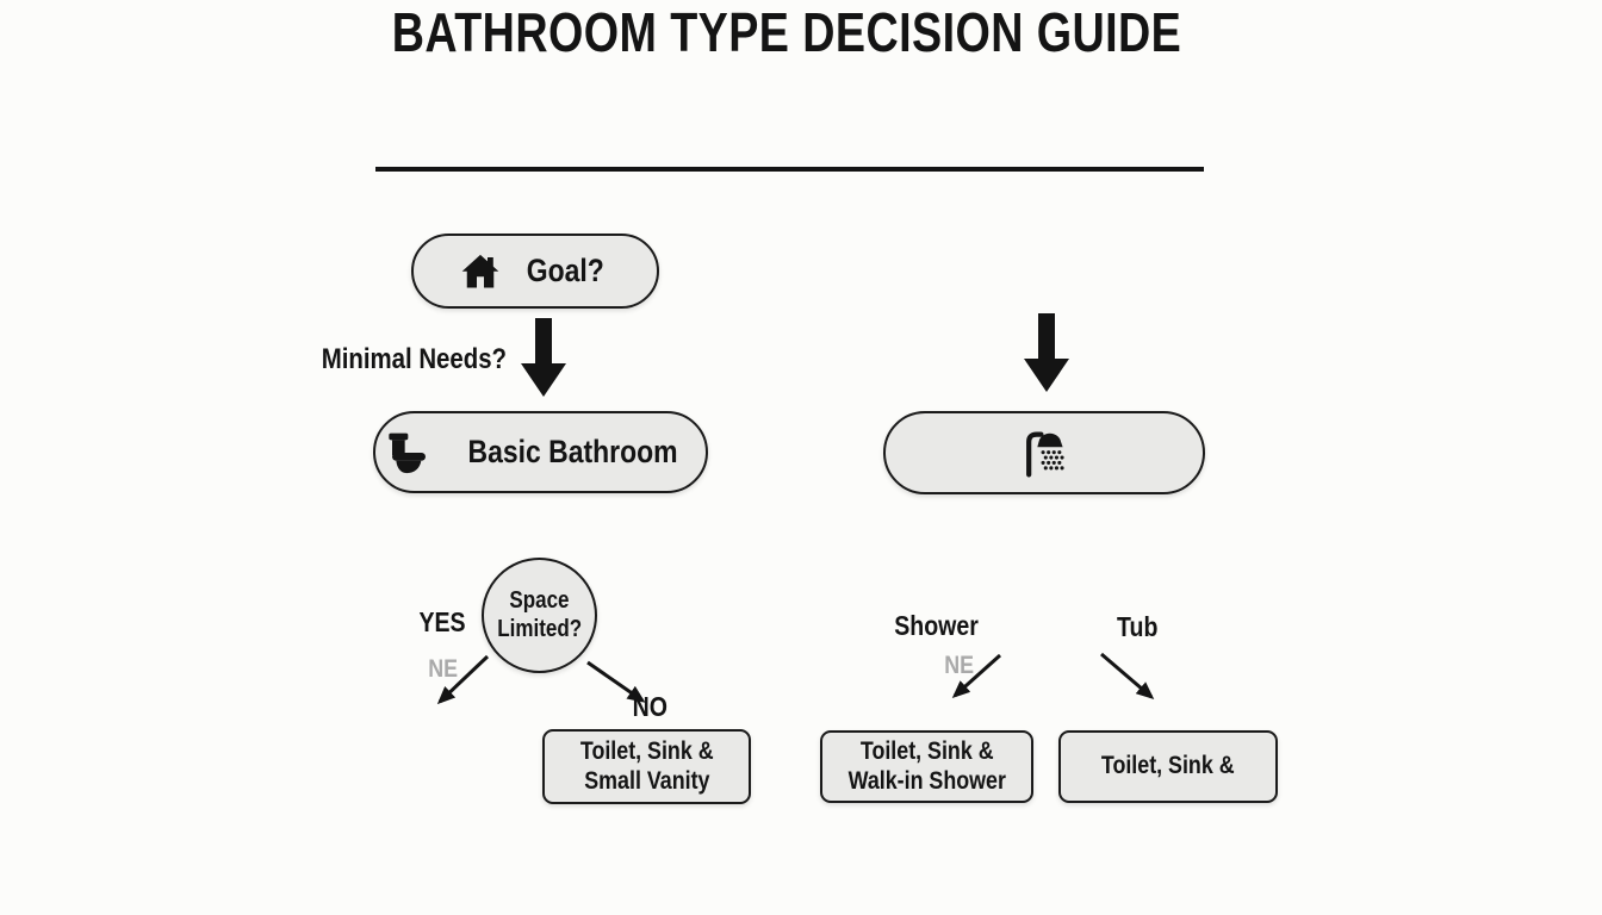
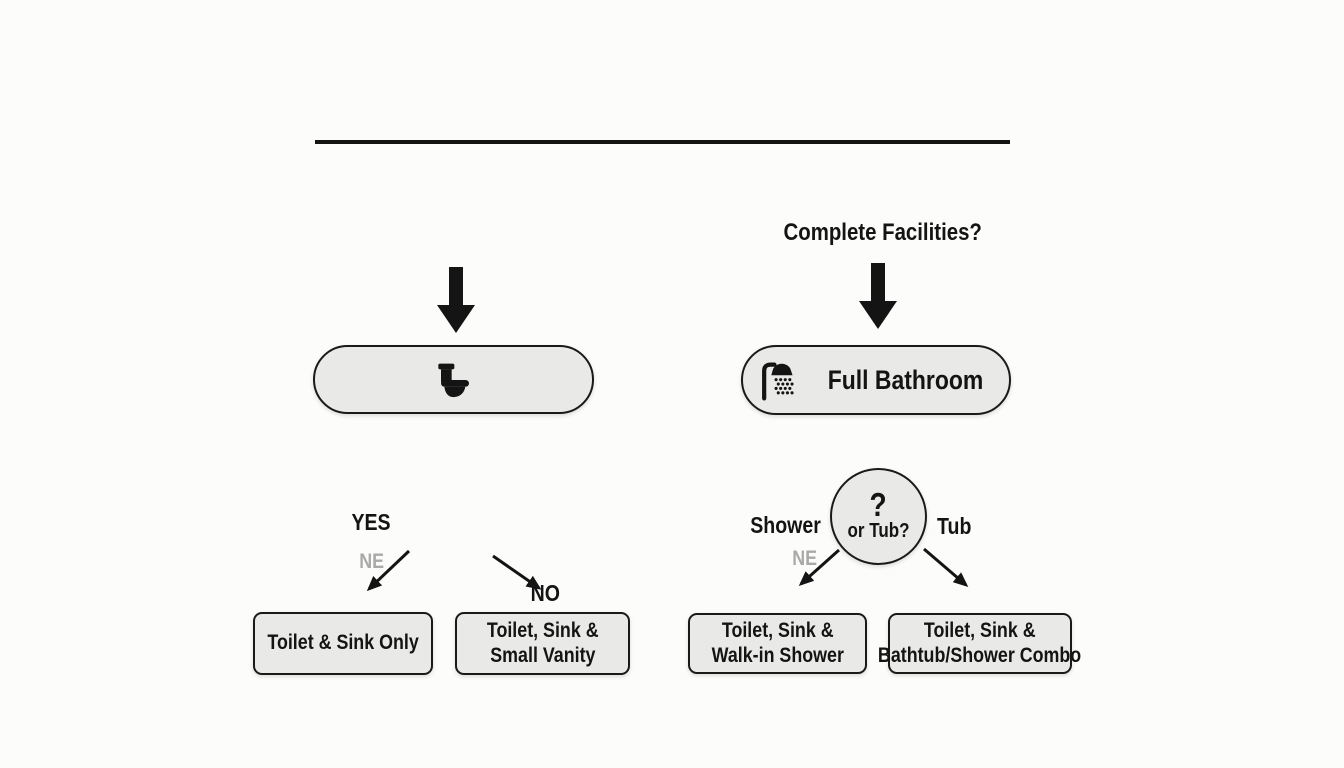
- BATHROOM TYPE DECISION GUIDE
- Goal?
- Minimal Needs?
- Basic Bathroom
- Space
- Limited?
  YES
  NE
  NO
+ Toilet & Sink Only
  Toilet, Sink &
  Small Vanity
+ Complete Facilities?
+ Full Bathroom
+ ?
+ or Tub?
  Shower
  NE
  Tub
  Toilet, Sink &
  Walk-in Shower
  Toilet, Sink &
+ Bathtub/Shower Combo
